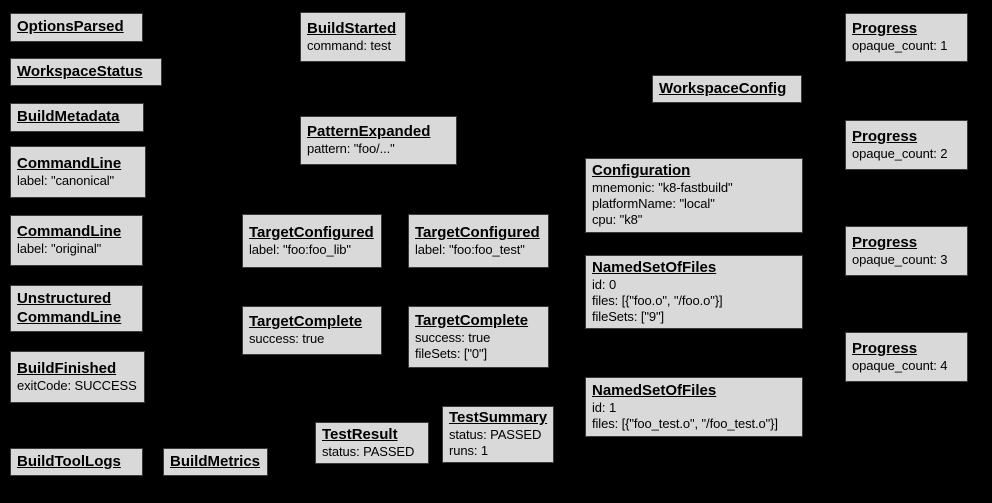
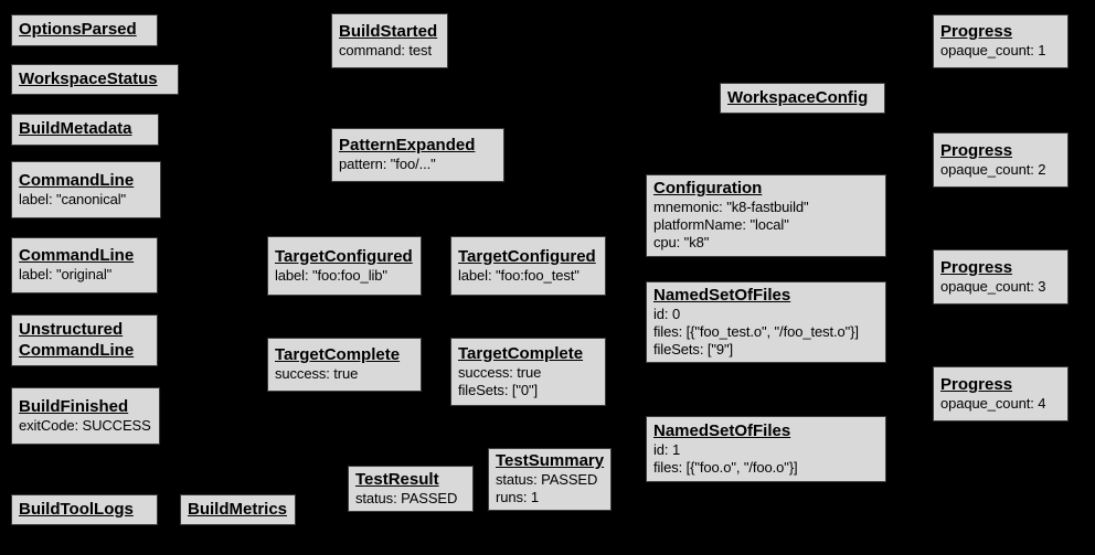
  OptionsParsed
  WorkspaceStatus
  BuildMetadata
  CommandLine
  label: "canonical"
  CommandLine
  label: "original"
  Unstructured
  CommandLine
  BuildFinished
  exitCode: SUCCESS
  BuildToolLogs
  BuildMetrics
  BuildStarted
  command: test
  PatternExpanded
  pattern: "foo/..."
  TargetConfigured
  label: "foo:foo_lib"
  TargetConfigured
  label: "foo:foo_test"
  TargetComplete
  success: true
  TargetComplete
  success: true
  fileSets: ["0"]
  TestResult
  status: PASSED
  TestSummary
  status: PASSED
  runs: 1
  WorkspaceConfig
  Configuration
  mnemonic: "k8-fastbuild"
  platformName: "local"
  cpu: "k8"
  NamedSetOfFiles
  id: 0
- files: [{"foo.o", "/foo.o"}]
+ files: [{"foo_test.o", "/foo_test.o"}]
  fileSets: ["9"]
  NamedSetOfFiles
  id: 1
- files: [{"foo_test.o", "/foo_test.o"}]
+ files: [{"foo.o", "/foo.o"}]
  Progress
  opaque_count: 1
  Progress
  opaque_count: 2
  Progress
  opaque_count: 3
  Progress
  opaque_count: 4
